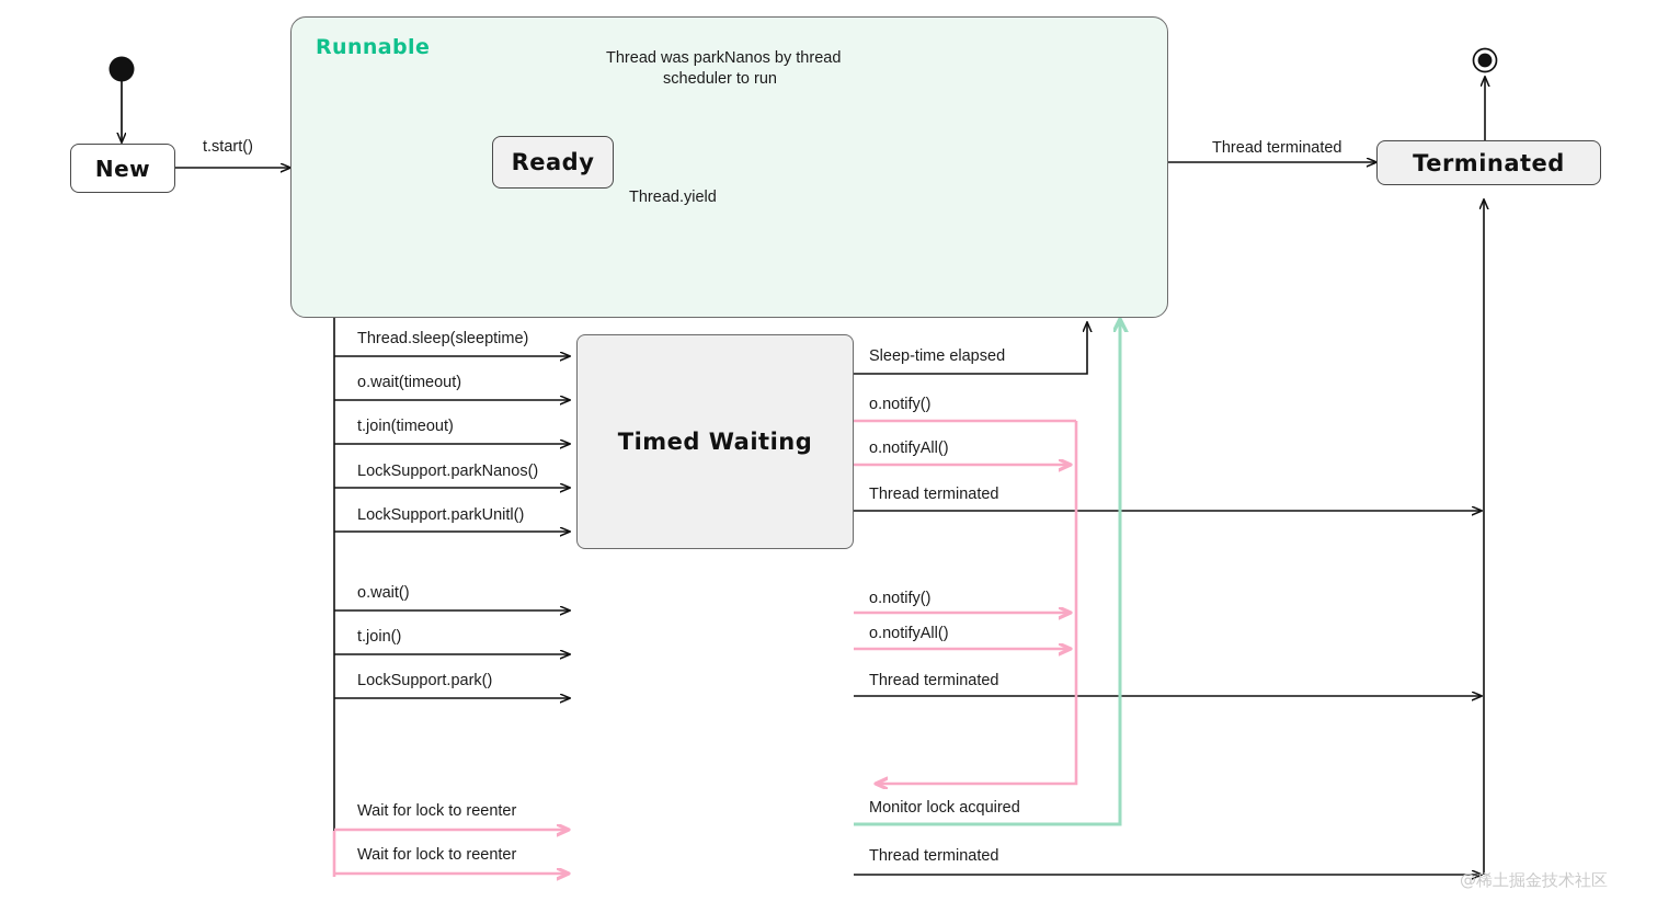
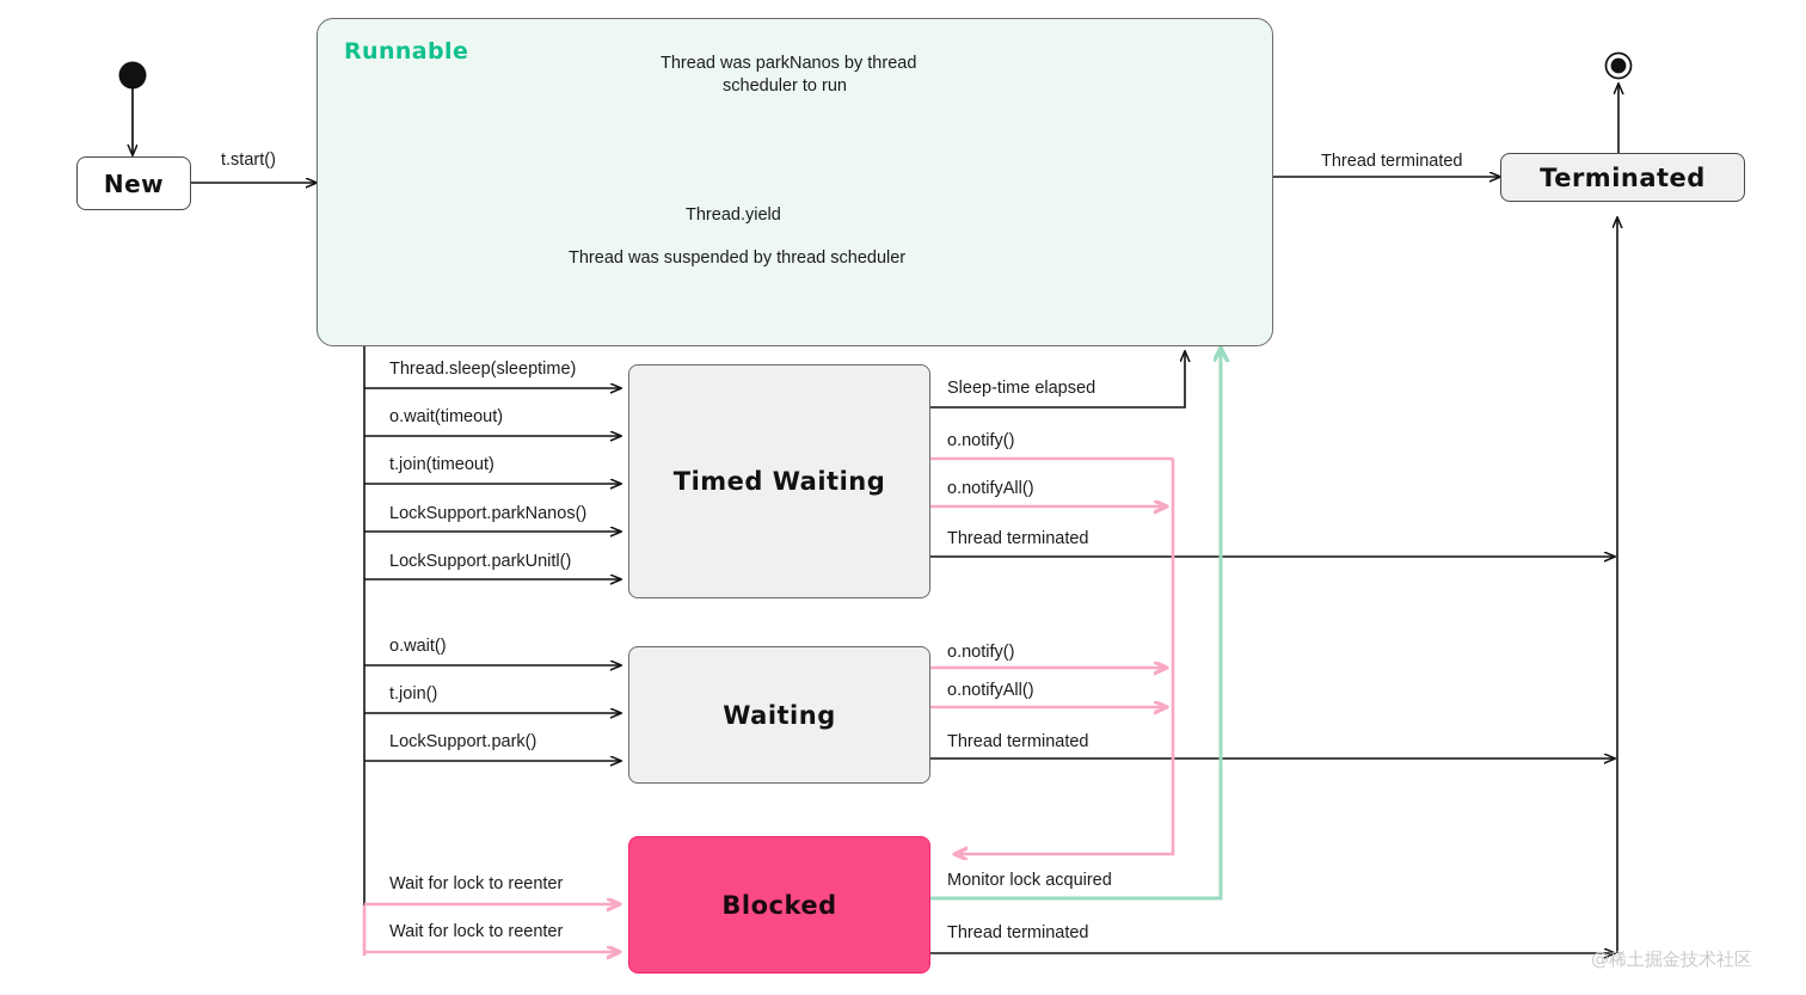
  Runnable
  New
- Ready
  Terminated
  Timed Waiting
+ Waiting
+ Blocked
  t.start()
  Thread was parkNanos by thread
  scheduler to run
  Thread.yield
+ Thread was suspended by thread scheduler
  Thread terminated
  Thread.sleep(sleeptime)
  o.wait(timeout)
  t.join(timeout)
  LockSupport.parkNanos()
  LockSupport.parkUnitl()
  Sleep-time elapsed
  o.notify()
  o.notifyAll()
  Thread terminated
  o.wait()
  t.join()
  LockSupport.park()
  o.notify()
  o.notifyAll()
  Thread terminated
  Wait for lock to reenter
  Wait for lock to reenter
  Monitor lock acquired
  Thread terminated
  @稀土掘金技术社区
